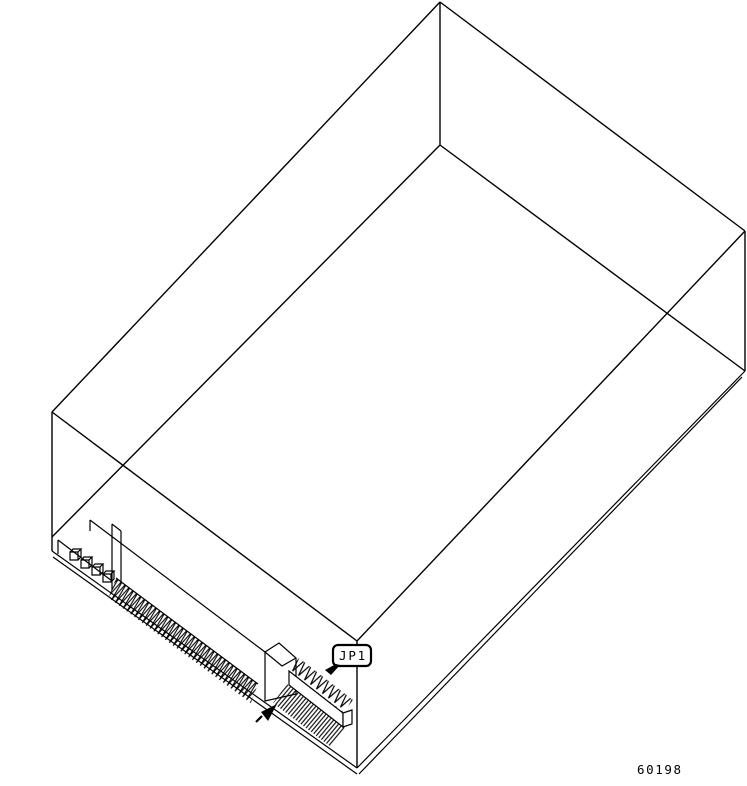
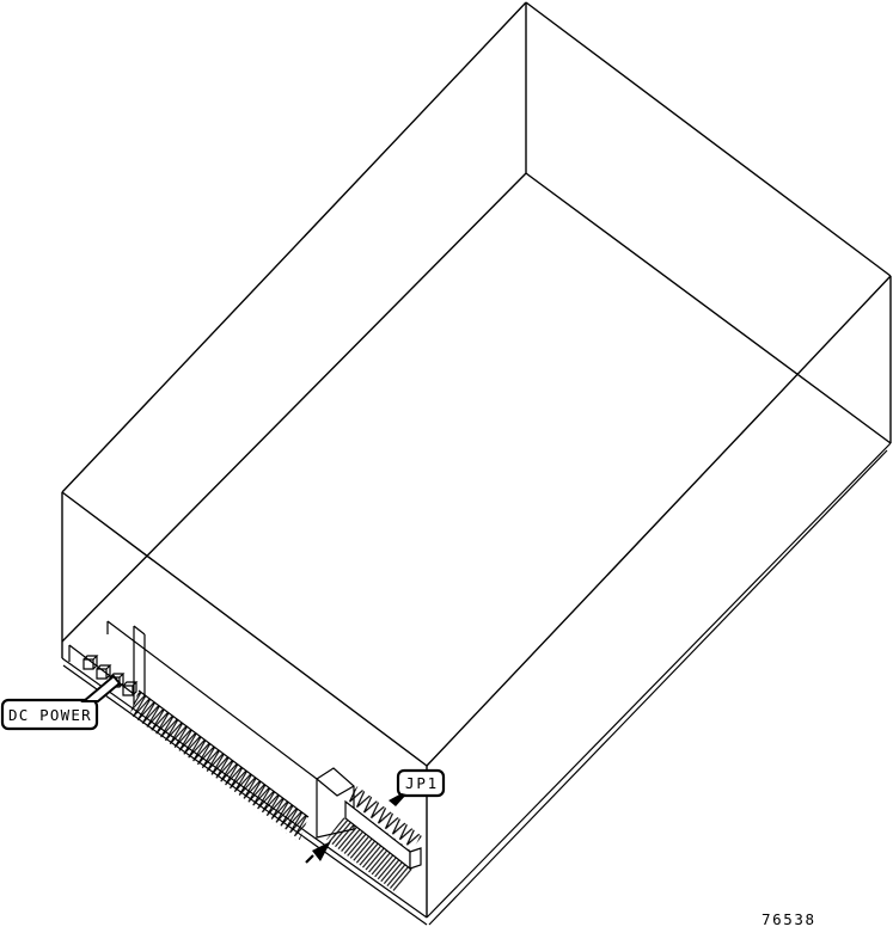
+ DC POWER
  JP1
- 60198
+ 76538
